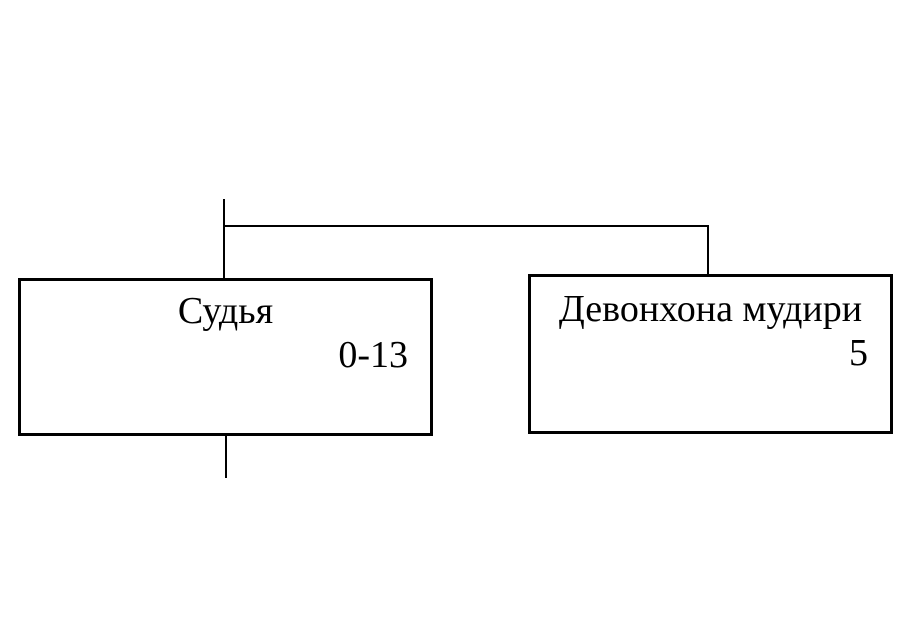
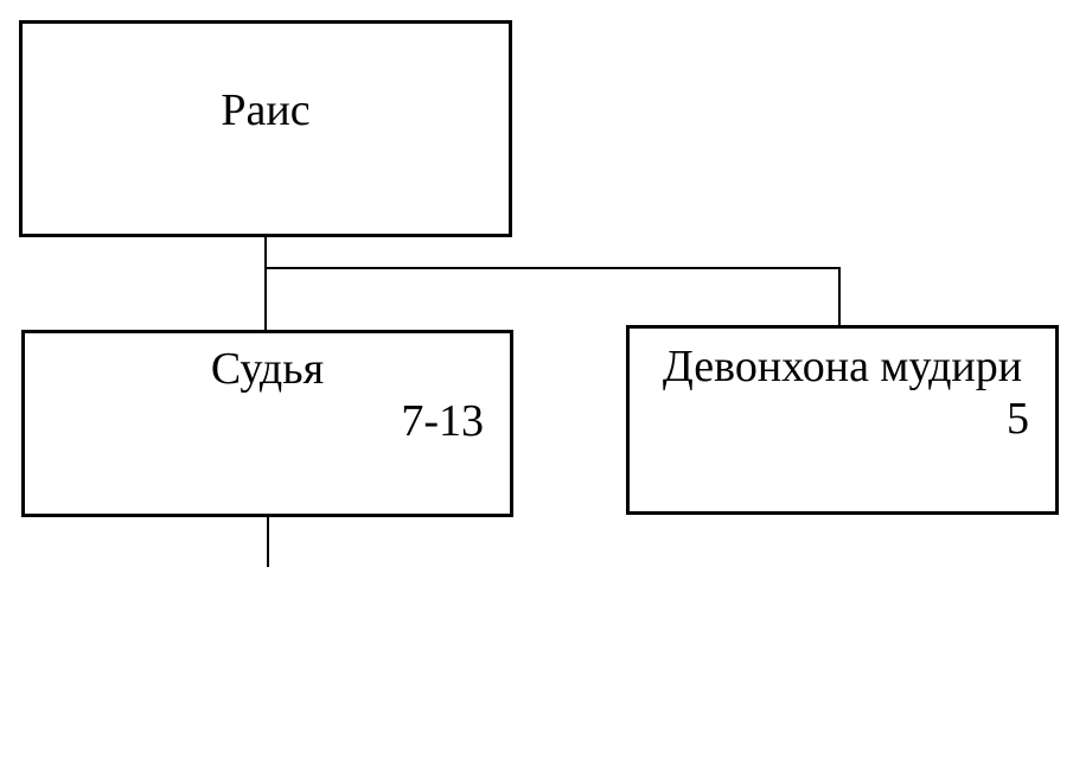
+ Раис
  Судья
- 0-13
+ 7-13
  Девонхона мудири
  5
